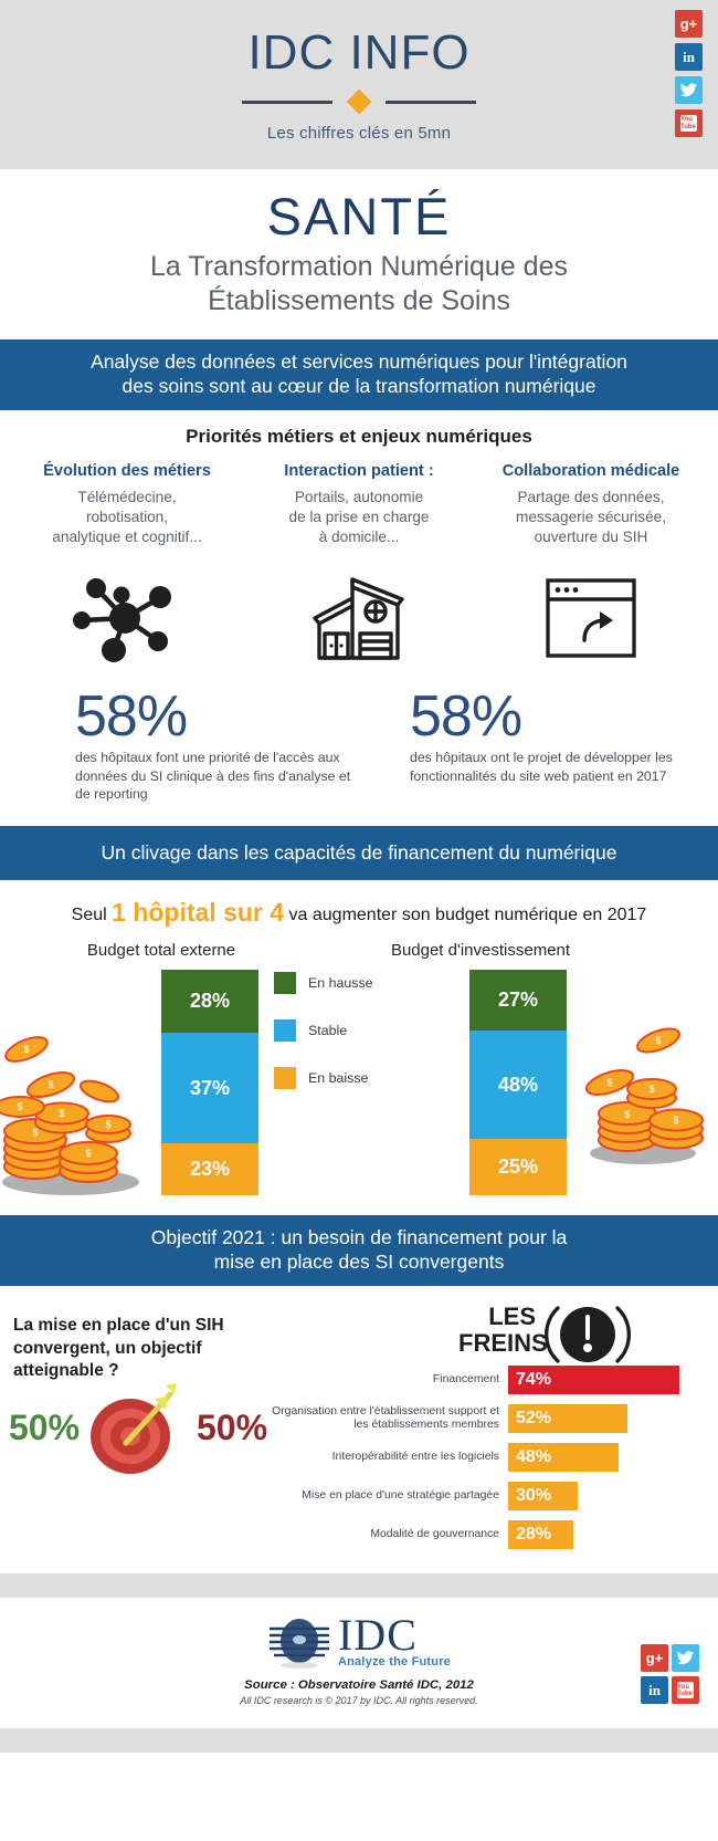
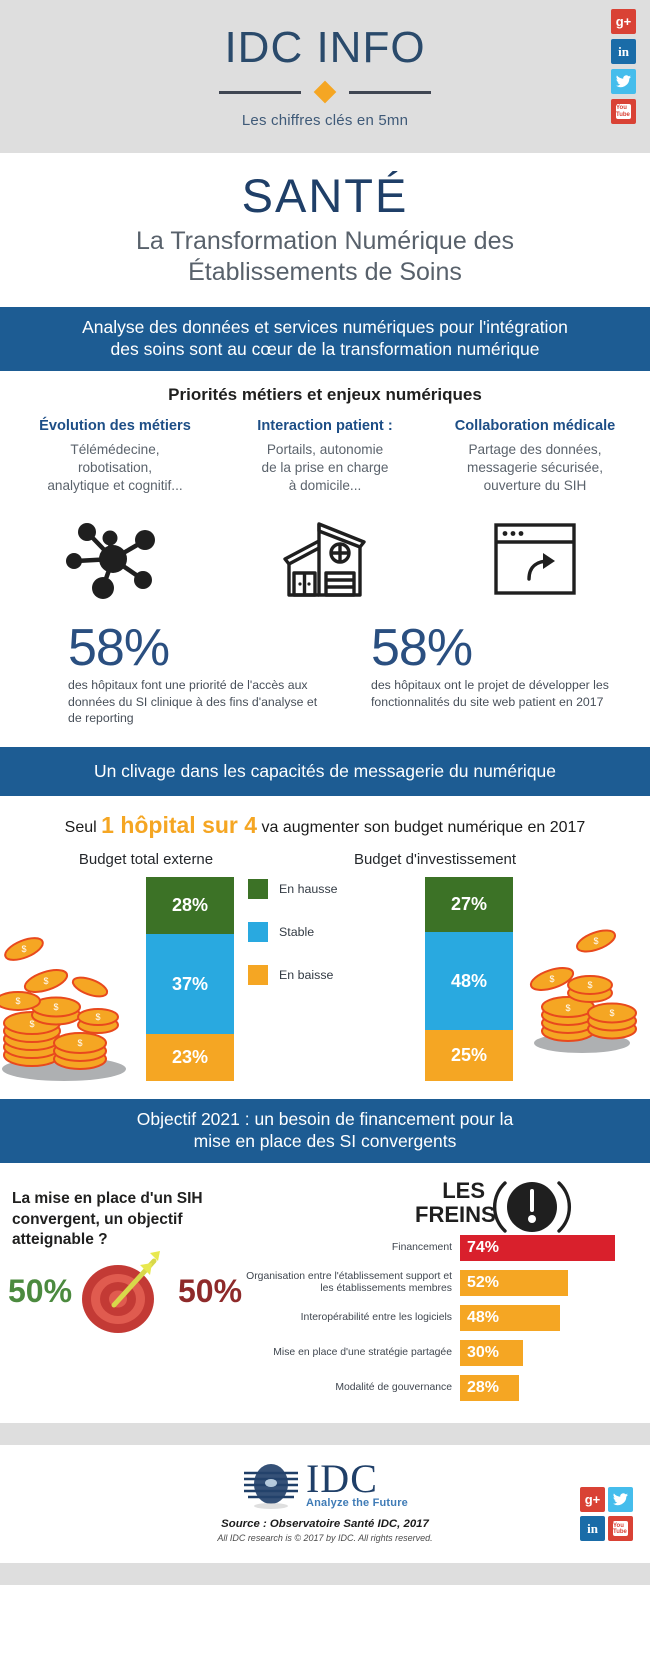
  IDC INFO
  Les chiffres clés en 5mn
  g+
  in
  SANTÉ
  La Transformation Numérique des
  Établissements de Soins
  Analyse des données et services numériques pour l'intégration
  des soins sont au cœur de la transformation numérique
  Priorités métiers et enjeux numériques
  Évolution des métiers
  Télémédecine,
  robotisation,
  analytique et cognitif...
  Interaction patient :
  Portails, autonomie
  de la prise en charge
  à domicile...
  Collaboration médicale
  Partage des données,
  messagerie sécurisée,
  ouverture du SIH
  58%
  des hôpitaux font une priorité de l'accès aux données du SI clinique à des fins d'analyse et de reporting
  58%
  des hôpitaux ont le projet de développer les fonctionnalités du site web patient en 2017
- Un clivage dans les capacités de financement du numérique
+ Un clivage dans les capacités de messagerie du numérique
  Seul 1 hôpital sur 4 va augmenter son budget numérique en 2017
  $
  $
  $
  $
  $
  $
  $
  Budget total externe
  28%
  37%
  23%
  En hausse
  Stable
  En baisse
  Budget d'investissement
  27%
  48%
  25%
  $
  $
  $
  $
  $
  Objectif 2021 : un besoin de financement pour la
  mise en place des SI convergents
  La mise en place d'un SIH convergent, un objectif atteignable ?
  LES
  FREINS
  50%
  50%
  Financement
  74%
  Organisation entre l'établissement support et les établissements membres
  52%
  Interopérabilité entre les logiciels
  48%
  Mise en place d'une stratégie partagée
  30%
  Modalité de gouvernance
  28%
  IDC
  Analyze the Future
- Source : Observatoire Santé IDC, 2012
+ Source : Observatoire Santé IDC, 2017
  All IDC research is © 2017 by IDC. All rights reserved.
  g+
  in
